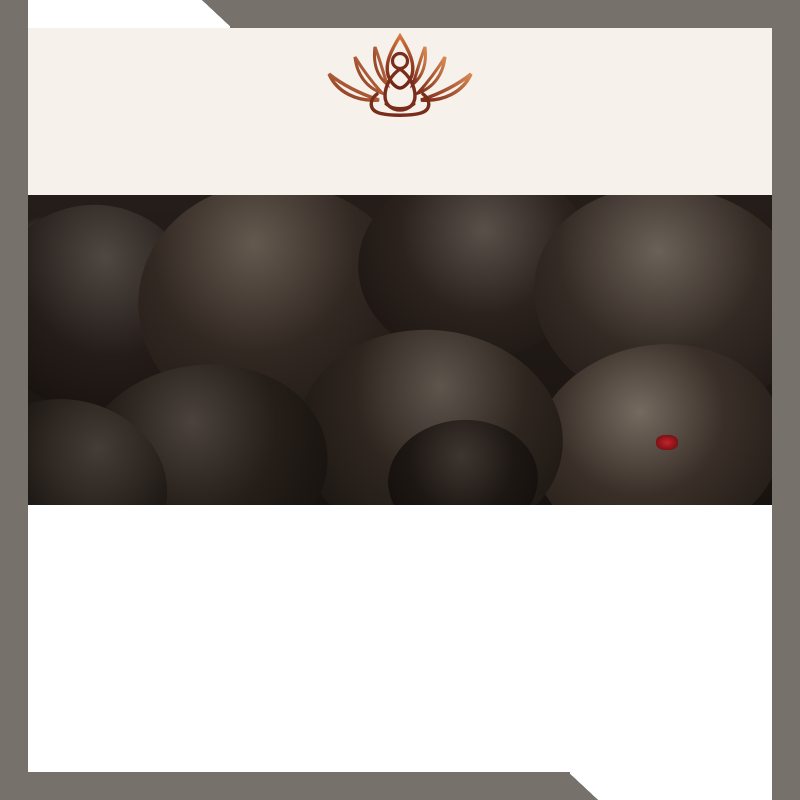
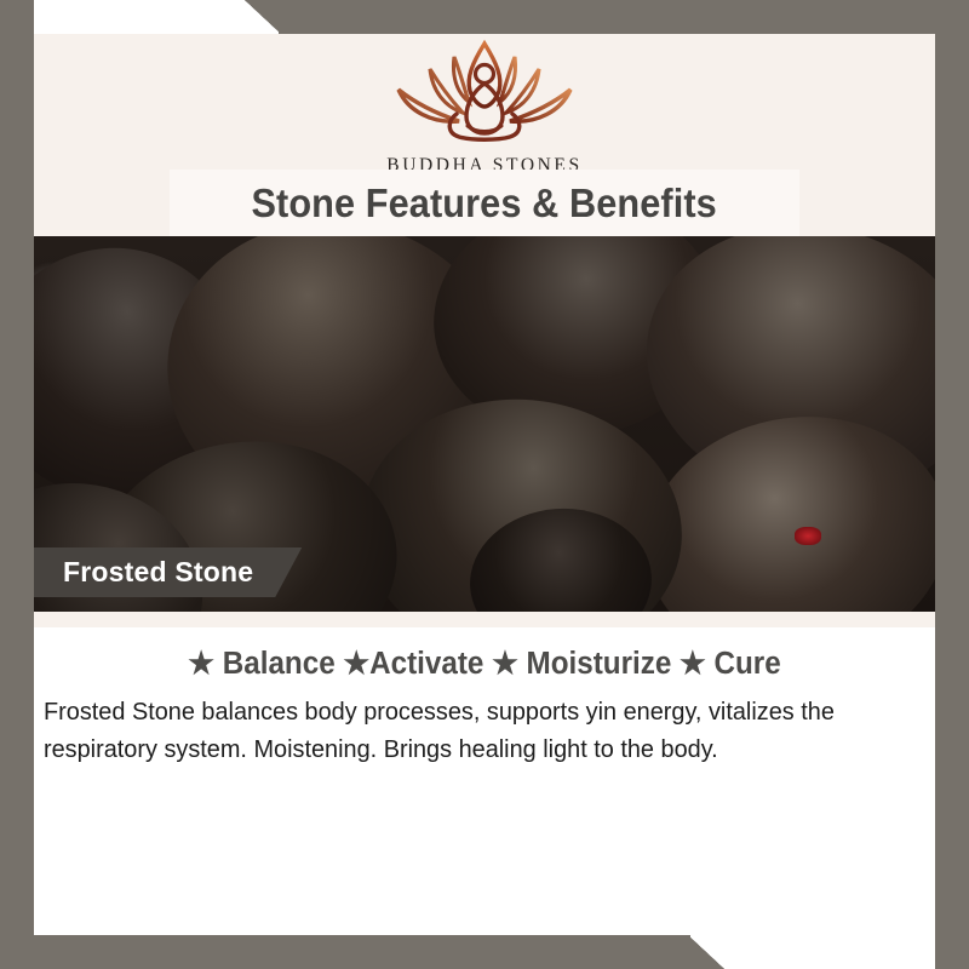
+ BUDDHA STONES
+ Stone Features & Benefits
+ Frosted Stone
+ ★ Balance ★Activate ★ Moisturize ★ Cure
+ Frosted Stone balances body processes, supports yin energy, vitalizes the respiratory system. Moistening. Brings healing light to the body.
